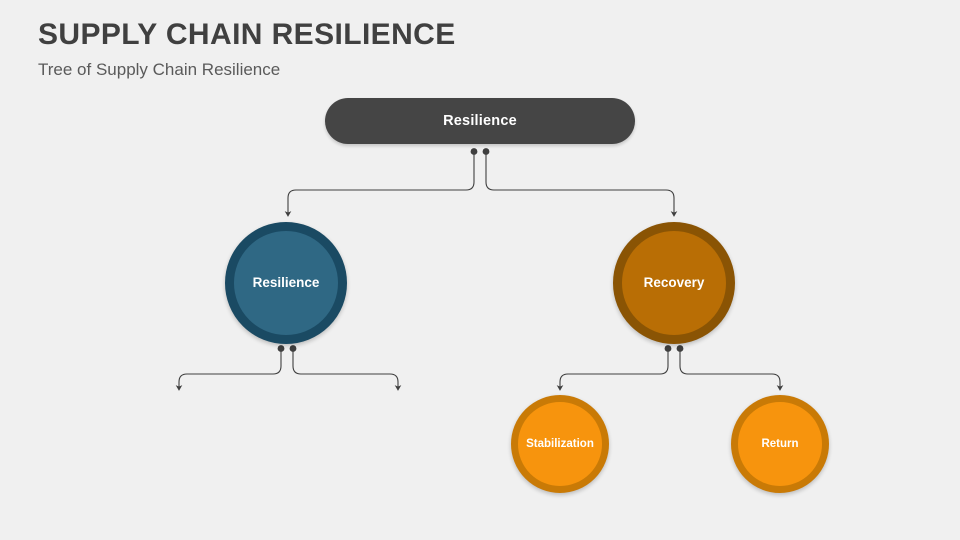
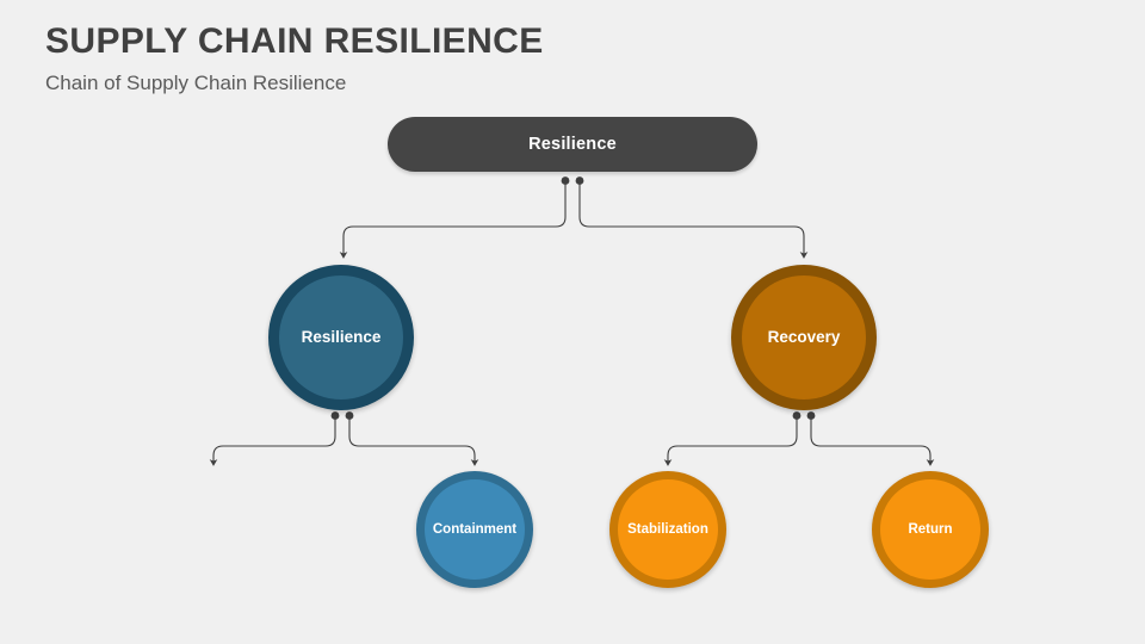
  SUPPLY CHAIN RESILIENCE
- Tree of Supply Chain Resilience
+ Chain of Supply Chain Resilience
  Resilience
  Resilience
  Recovery
+ Containment
  Stabilization
  Return
